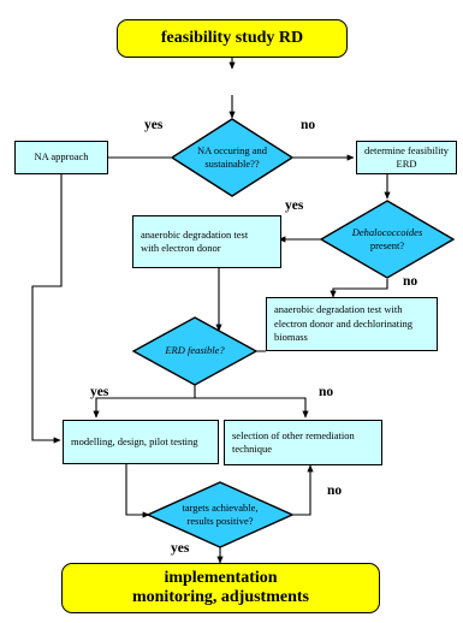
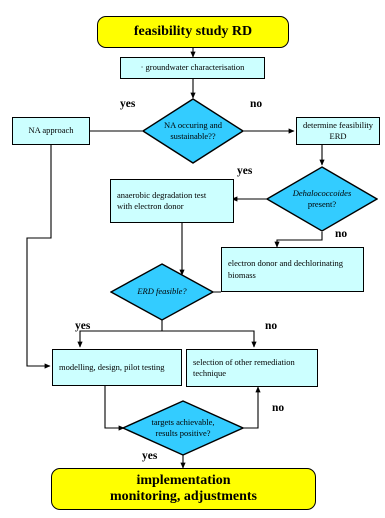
  feasibility study RD
+ · groundwater characterisation
  NA occuring and
  sustainable??
  NA approach
  determine feasibility ERD
  Dehalococcoides
  present?
  anaerobic degradation test
  with electron donor
- anaerobic degradation test with
  electron donor and dechlorinating
  biomass
  ERD feasible?
  modelling, design, pilot testing
  selection of other remediation
  technique
  targets achievable,
  results positive?
  implementation
  monitoring, adjustments
  yes
  no
  yes
  no
  yes
  no
  no
  yes
